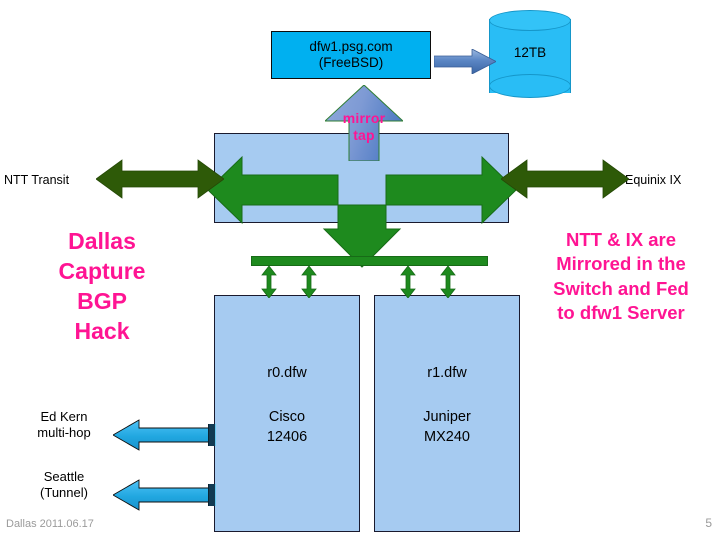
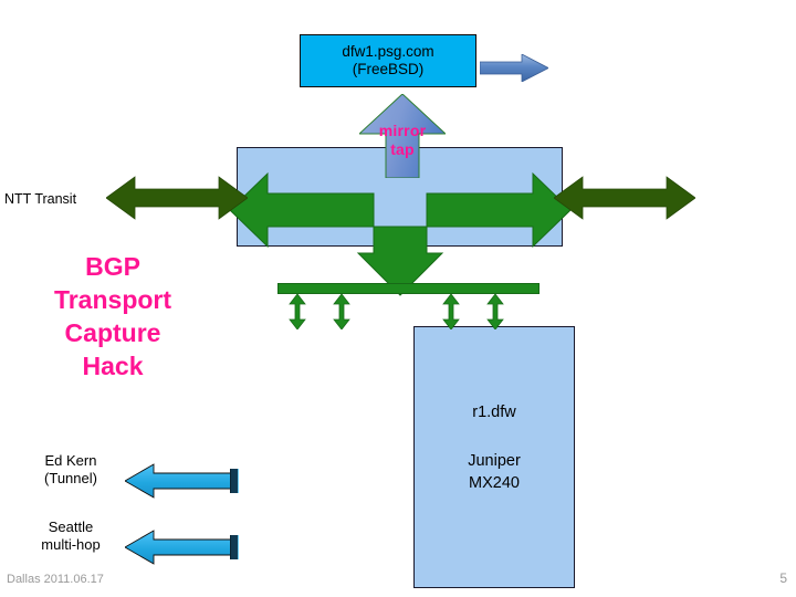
- 12TB
  dfw1.psg.com
  (FreeBSD)
  mirror
  tap
  NTT Transit
- Equinix IX
- Dallas
- Capture
+ BGP
+ Transport
- BGP
+ Capture
  Hack
- NTT & IX are
- Mirrored in the
- Switch and Fed
- to dfw1 Server
- r0.dfw
- Cisco
- 12406
  r1.dfw
  Juniper
  MX240
  Ed Kern
- multi-hop
+ (Tunnel)
  Seattle
- (Tunnel)
+ multi-hop
  Dallas 2011.06.17
  5
